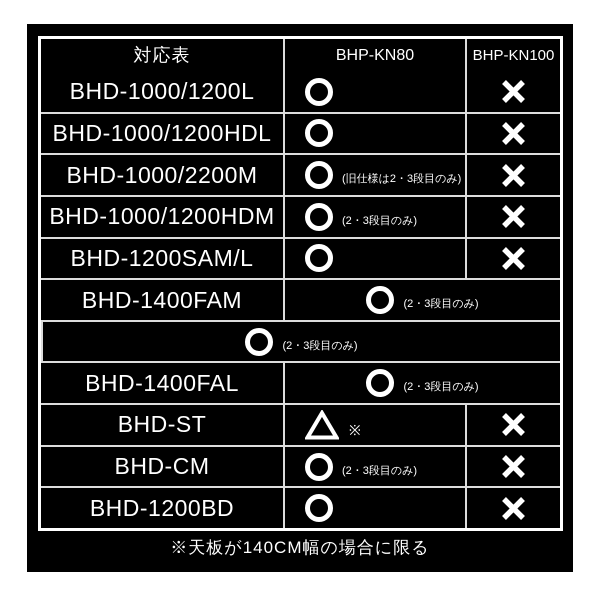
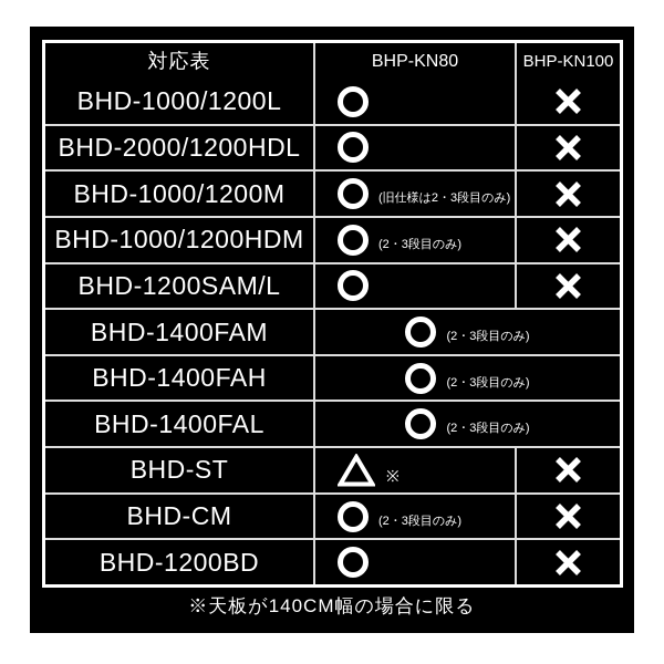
  対応表
  BHP-KN80
  BHP-KN100
  BHD-1000/1200L
- BHD-1000/1200HDL
+ BHD-2000/1200HDL
- BHD-1000/2200M
+ BHD-1000/1200M
  (旧仕様は2・3段目のみ)
  BHD-1000/1200HDM
  (2・3段目のみ)
  BHD-1200SAM/L
  BHD-1400FAM
  (2・3段目のみ)
+ BHD-1400FAH
  (2・3段目のみ)
  BHD-1400FAL
  (2・3段目のみ)
  BHD-ST
  ※
  BHD-CM
  (2・3段目のみ)
  BHD-1200BD
  ※天板が140CM幅の場合に限る
